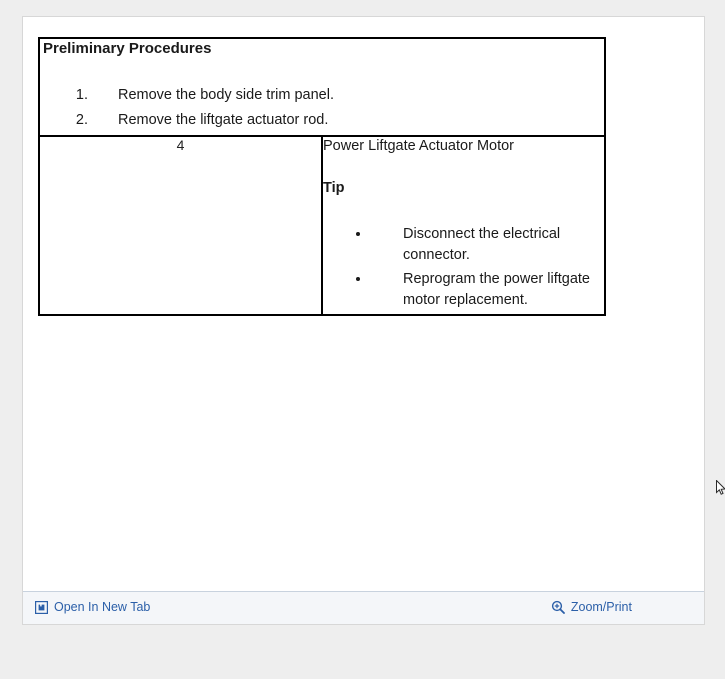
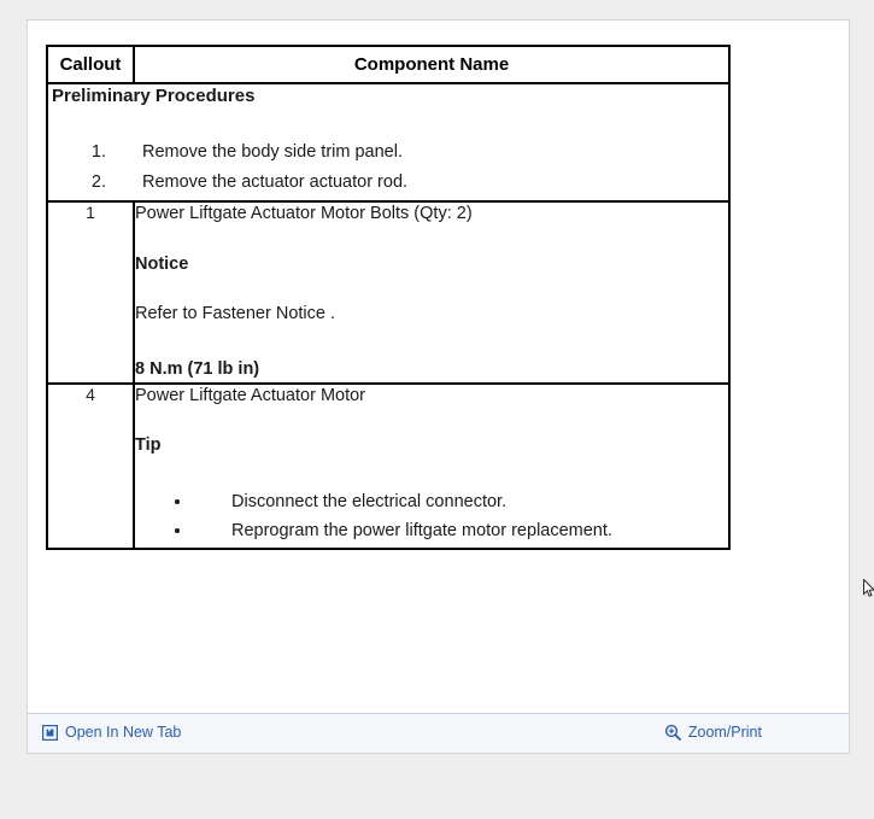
+ Callout	Component Name
- Preliminary Procedures Remove the body side trim panel. Remove the liftgate actuator rod.
+ Preliminary Procedures Remove the body side trim panel. Remove the actuator actuator rod.
+ 1	Power Liftgate Actuator Motor Bolts (Qty: 2) Notice Refer to Fastener Notice . 8 N.m (71 lb in)
  4	Power Liftgate Actuator Motor Tip Disconnect the electrical connector. Reprogram the power liftgate motor replacement.
  Open In New Tab
  Zoom/Print
